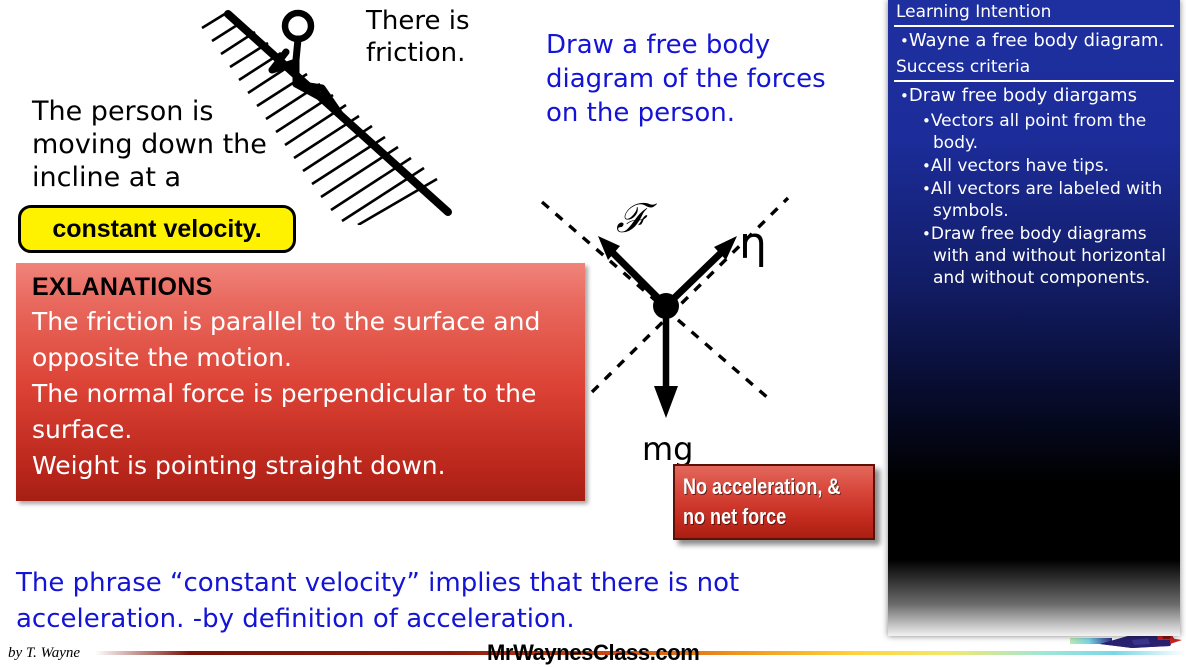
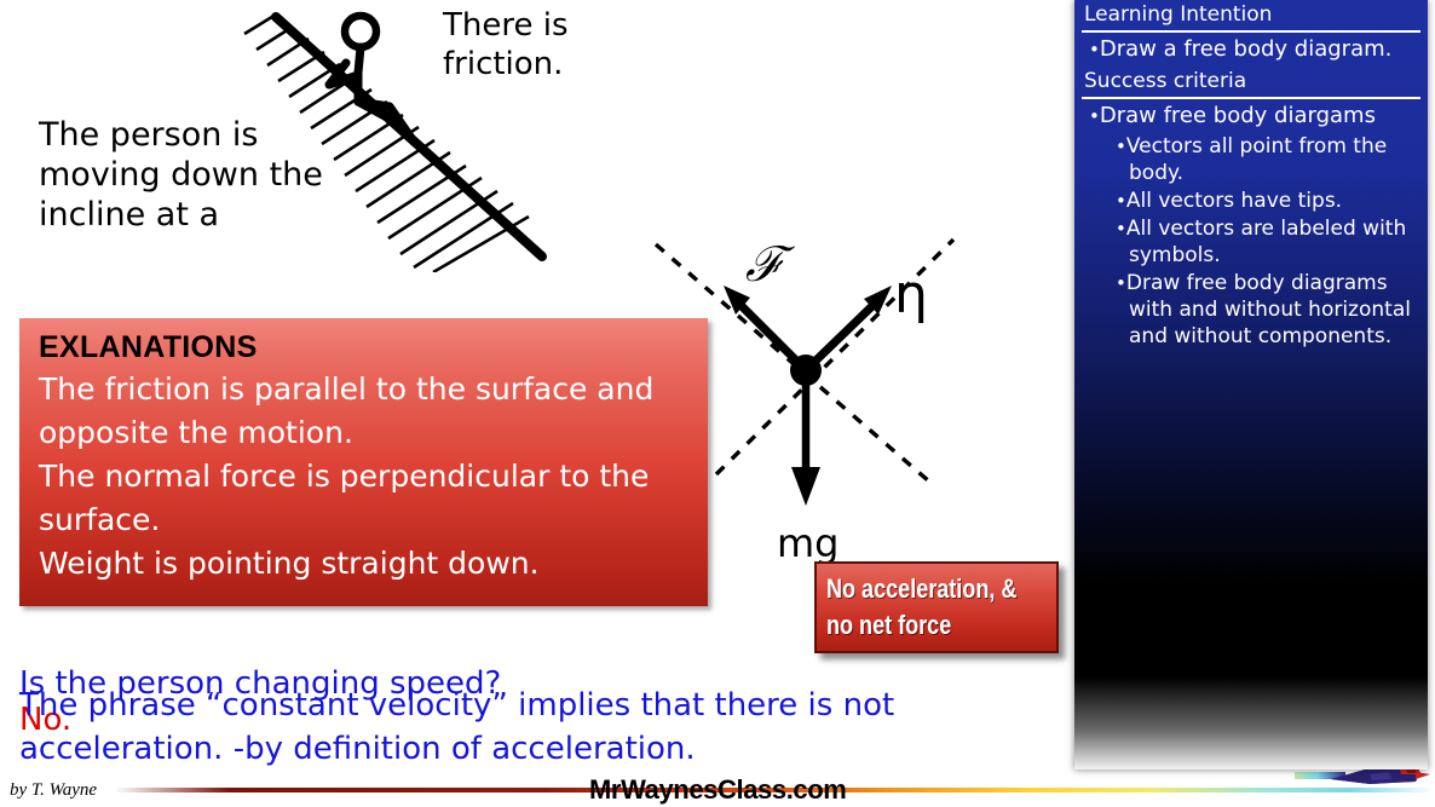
  The person is
  moving down the
  incline at a
  There is
  friction.
- Draw a free body
- diagram of the forces
- on the person.
- constant velocity.
  EXLANATIONS
  The friction is parallel to the surface and
  opposite the motion.
  The normal force is perpendicular to the
  surface.
  Weight is pointing straight down.
  ℱ
  η
  mg
  No acceleration, &
  no net force
+ Is the person changing speed? No.
  The phrase “constant velocity” implies that there is not
  acceleration. -by definition of acceleration.
  by T. Wayne
  MrWaynesClass.com
  Learning Intention
- •Wayne a free body diagram.
+ •Draw a free body diagram.
  Success criteria
  •Draw free body diargams
  •Vectors all point from the body.
  •All vectors have tips.
  •All vectors are labeled with symbols.
  •Draw free body diagrams with and without horizontal and without components.
